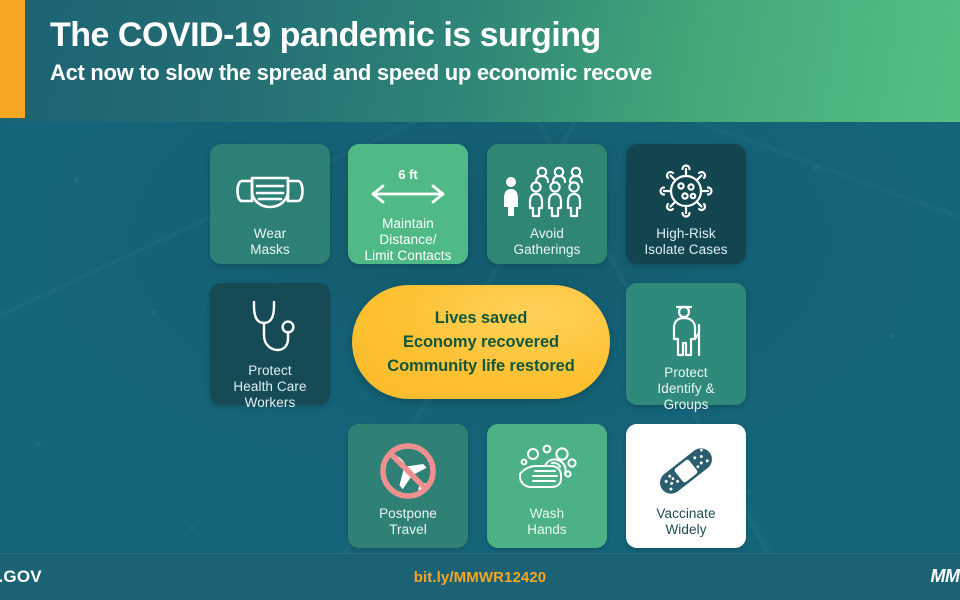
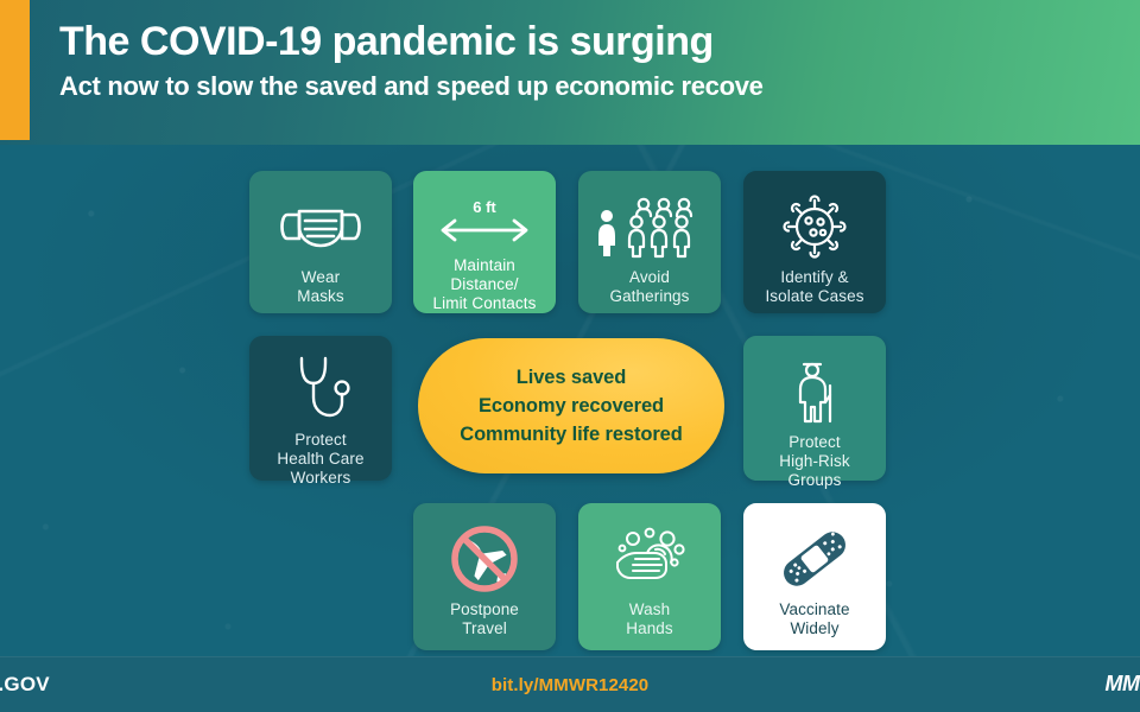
  The COVID-19 pandemic is surging
- Act now to slow the spread and speed up economic recove
+ Act now to slow the saved and speed up economic recove
  Wear
  Masks
  6 ft
  Maintain
  Distance/
  Limit Contacts
  Avoid
  Gatherings
- High-Risk
+ Identify &
  Isolate Cases
  Protect
  Health Care
  Workers
  Lives saved
  Economy recovered
  Community life restored
  Protect
- Identify &
+ High-Risk
  Groups
  Postpone
  Travel
  Wash
  Hands
  Vaccinate
  Widely
  .GOV
  bit.ly/MMWR12420
